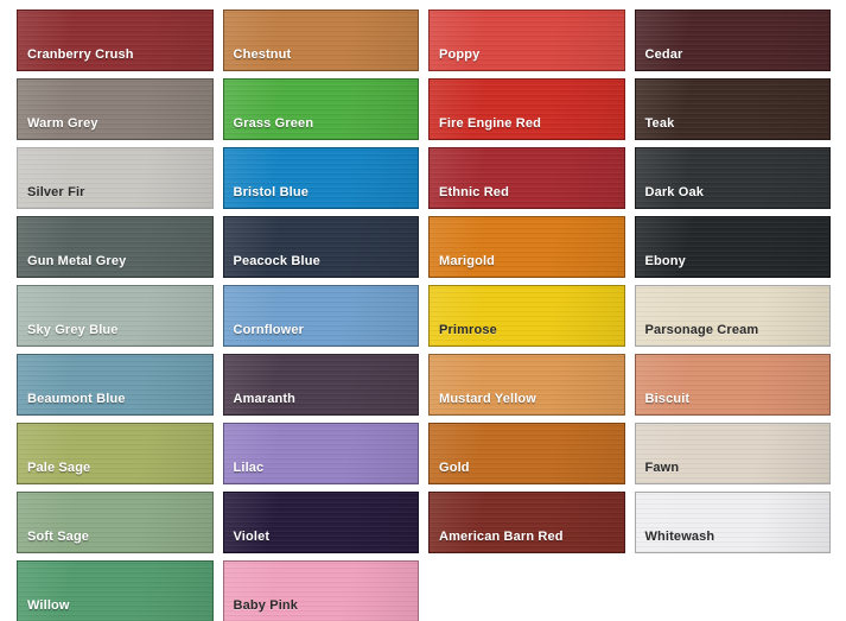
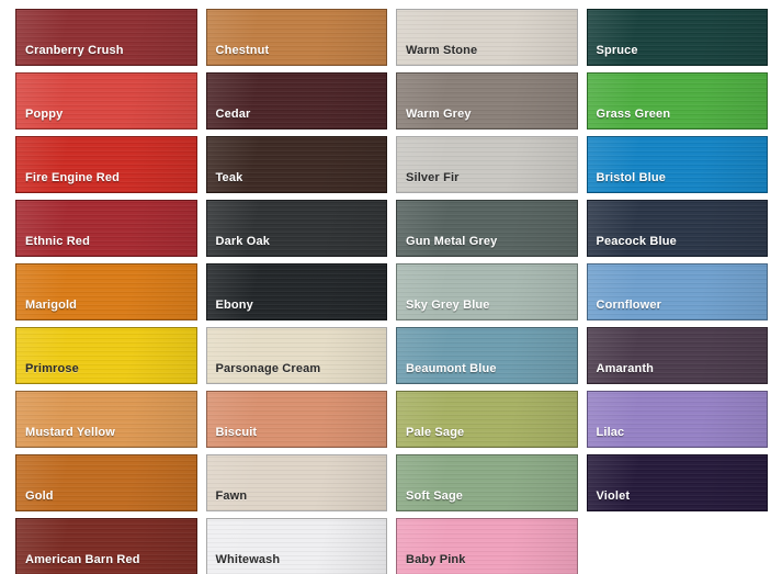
  Cranberry Crush
  Chestnut
+ Warm Stone
+ Spruce
  Poppy
  Cedar
  Warm Grey
  Grass Green
  Fire Engine Red
  Teak
  Silver Fir
  Bristol Blue
  Ethnic Red
  Dark Oak
  Gun Metal Grey
  Peacock Blue
  Marigold
  Ebony
  Sky Grey Blue
  Cornflower
  Primrose
  Parsonage Cream
  Beaumont Blue
  Amaranth
  Mustard Yellow
  Biscuit
  Pale Sage
  Lilac
  Gold
  Fawn
  Soft Sage
  Violet
  American Barn Red
  Whitewash
- Willow
  Baby Pink
